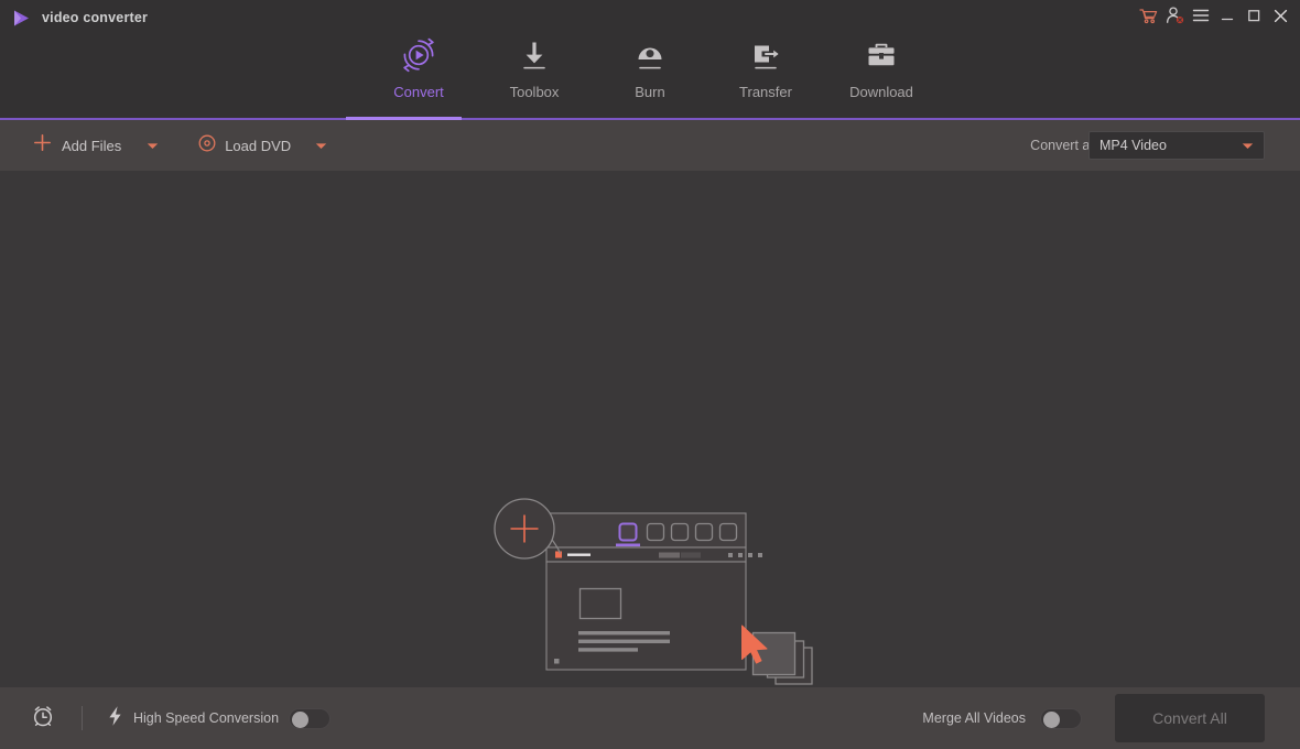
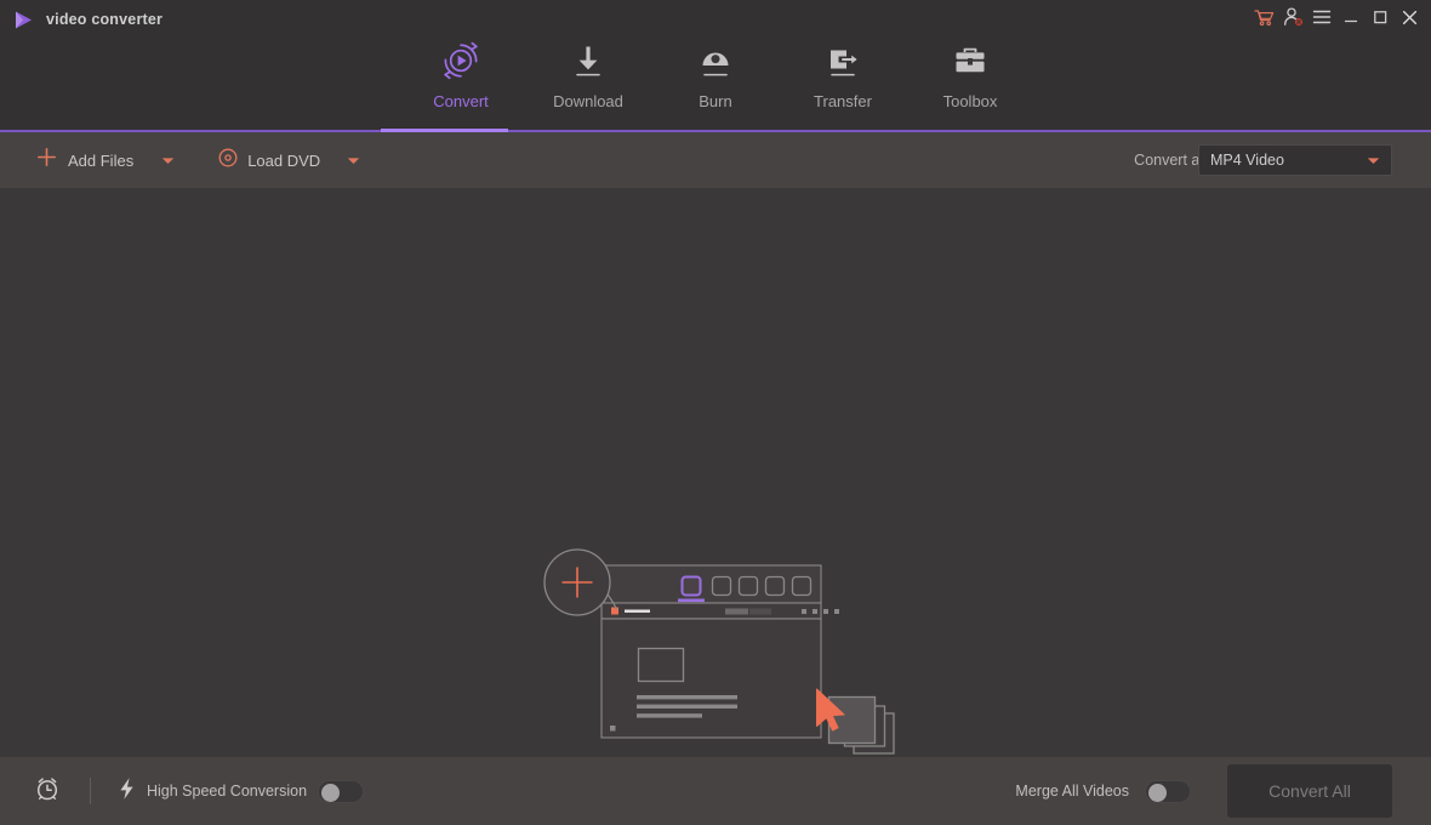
  video converter
  Convert
- Toolbox
+ Download
  Burn
  Transfer
- Download
+ Toolbox
  Add Files
  Load DVD
  MP4 Video
  High Speed Conversion
  Merge All Videos
  Convert All
